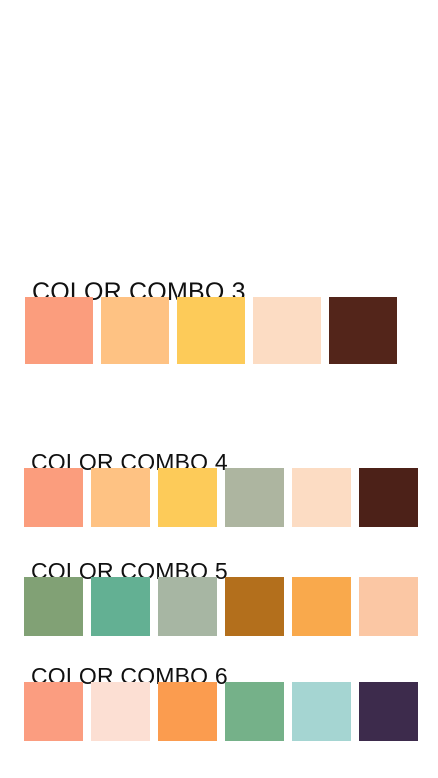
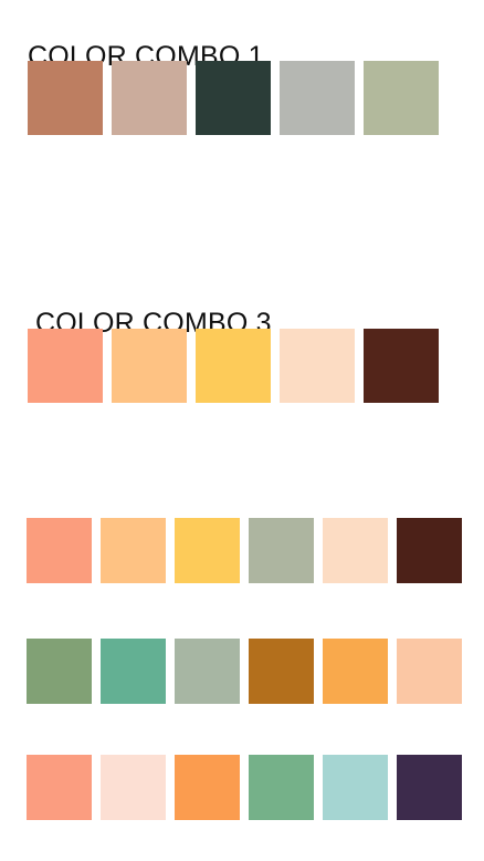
+ COLOR COMBO 1
  COLOR COMBO 3
- COLOR COMBO 4
- COLOR COMBO 5
- COLOR COMBO 6
